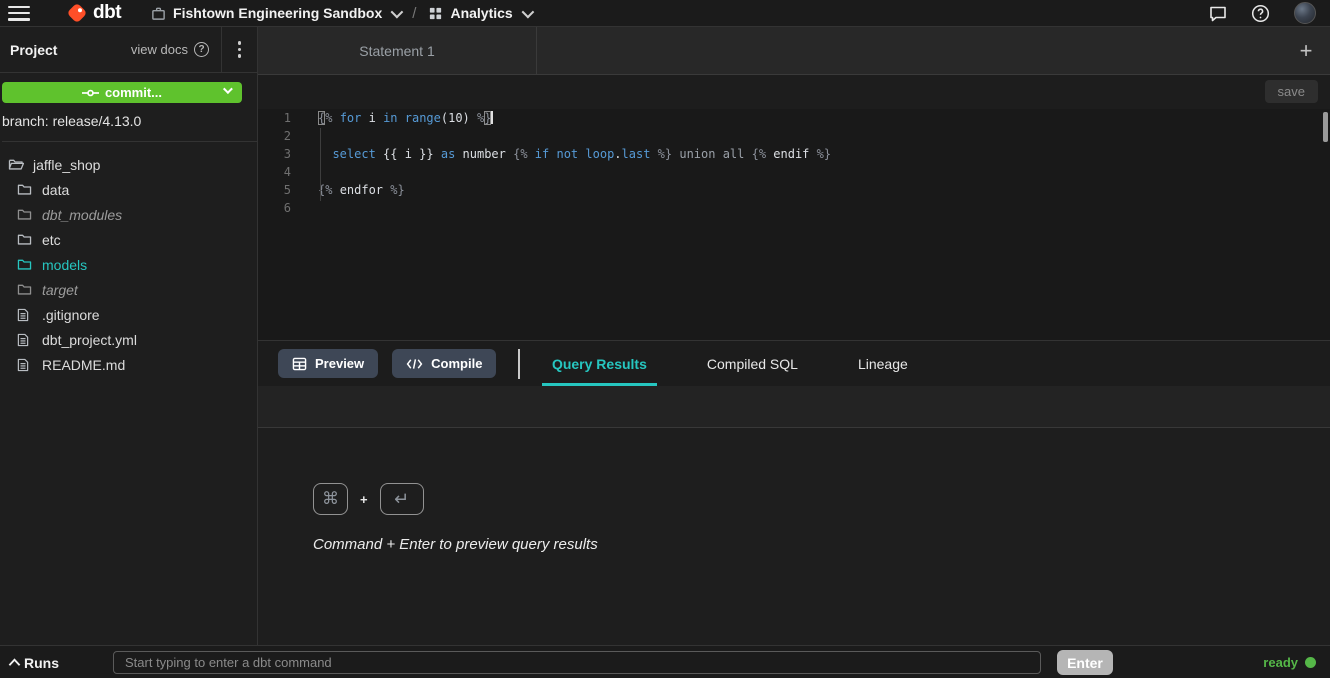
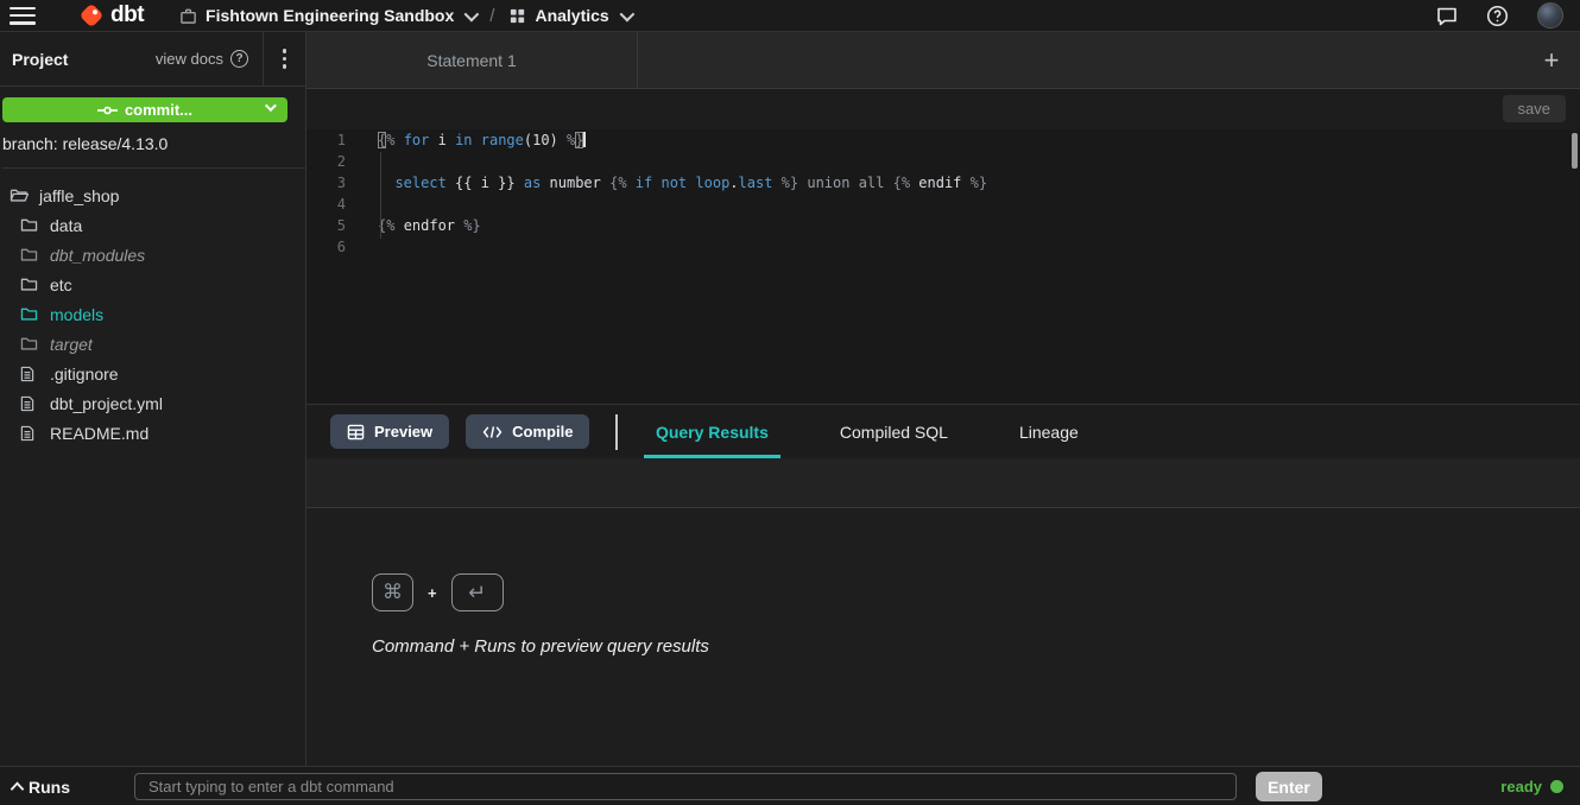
  dbt
  Fishtown Engineering Sandbox
  /
  Analytics
  Project
  view docs
  commit...
  branch: release/4.13.0
  jaffle_shop
  data
  dbt_modules
  etc
  models
  target
  .gitignore
  dbt_project.yml
  README.md
  Statement 1
  +
  save
  1
  {% for i in range(10) %}
  2
  3
  select {{ i }} as number {% if not loop.last %} union all {% endif %}
  4
  5
  {% endfor %}
  6
  Preview
  Compile
  Query Results
  Compiled SQL
  Lineage
  ⌘
  +
  ↵
- Command + Enter to preview query results
+ Command + Runs to preview query results
  Runs
  Start typing to enter a dbt command
  Enter
  ready
